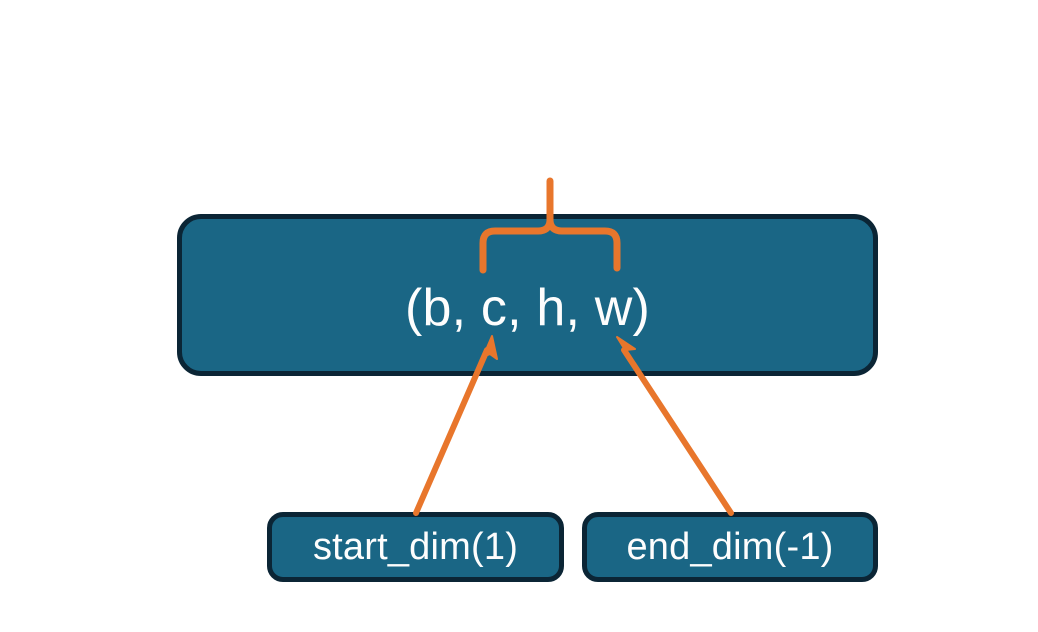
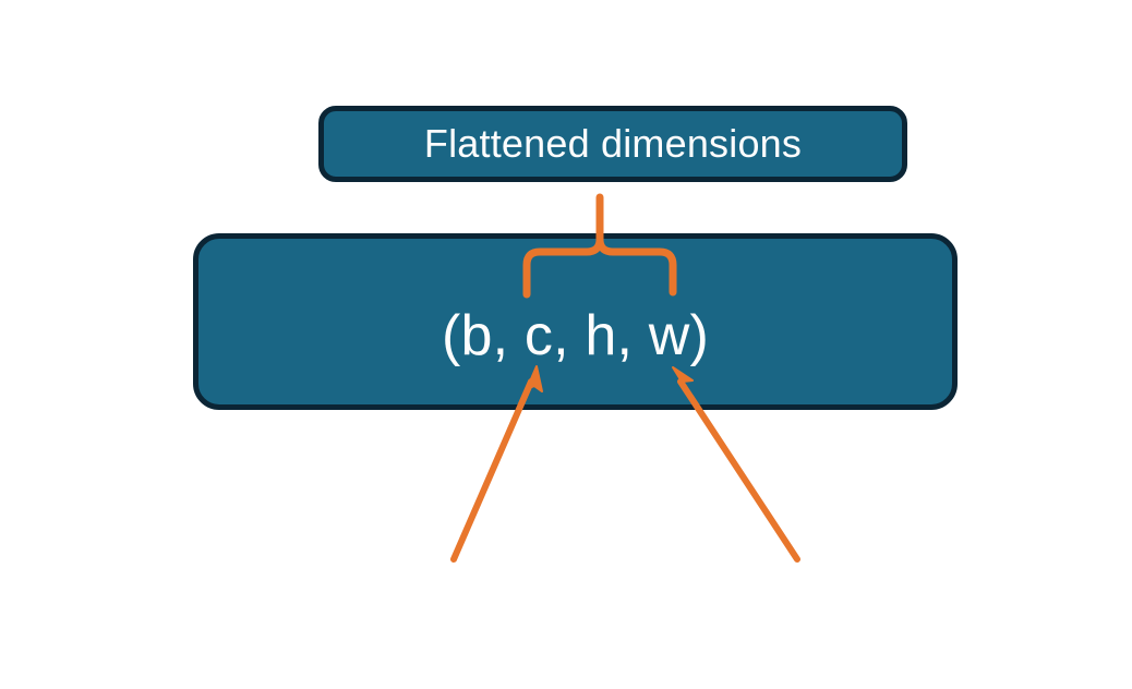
+ Flattened dimensions
  (b, c, h, w)
- start_dim(1)
- end_dim(-1)
